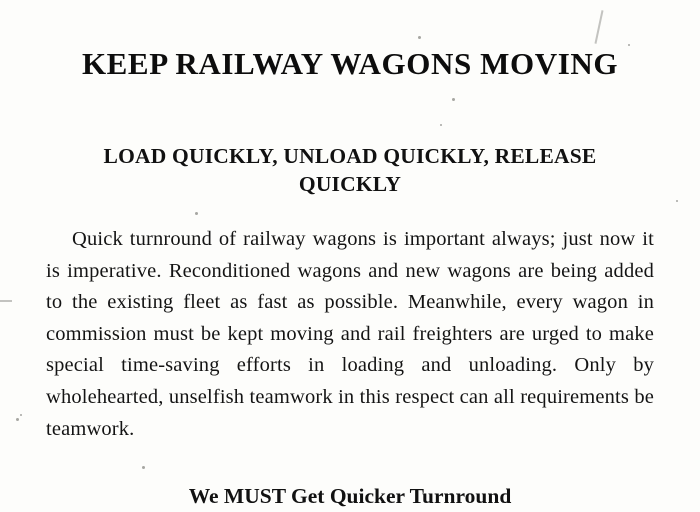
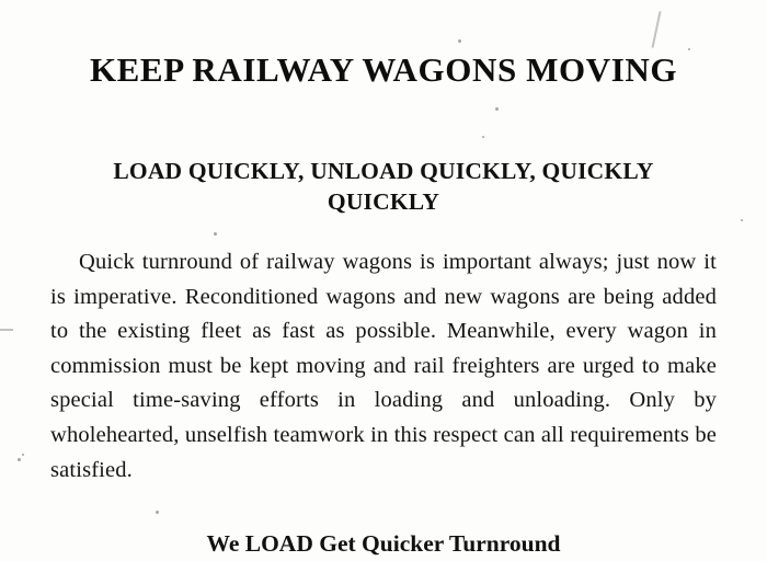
  KEEP RAILWAY WAGONS MOVING
- LOAD QUICKLY, UNLOAD QUICKLY, RELEASE
+ LOAD QUICKLY, UNLOAD QUICKLY, QUICKLY
  QUICKLY
- Quick turnround of railway wagons is important always; just now it is imperative. Reconditioned wagons and new wagons are being added to the existing fleet as fast as possible. Meanwhile, every wagon in commission must be kept moving and rail freighters are urged to make special time-saving efforts in loading and unloading. Only by wholehearted, unselfish teamwork in this respect can all requirements be teamwork.
+ Quick turnround of railway wagons is important always; just now it is imperative. Reconditioned wagons and new wagons are being added to the existing fleet as fast as possible. Meanwhile, every wagon in commission must be kept moving and rail freighters are urged to make special time-saving efforts in loading and unloading. Only by wholehearted, unselfish teamwork in this respect can all requirements be satisfied.
- We MUST Get Quicker Turnround
+ We LOAD Get Quicker Turnround
